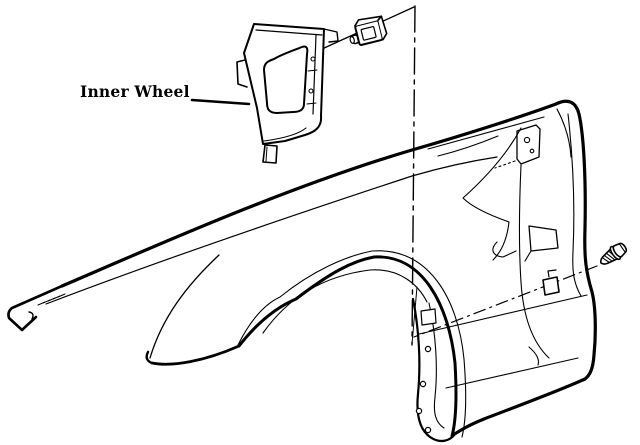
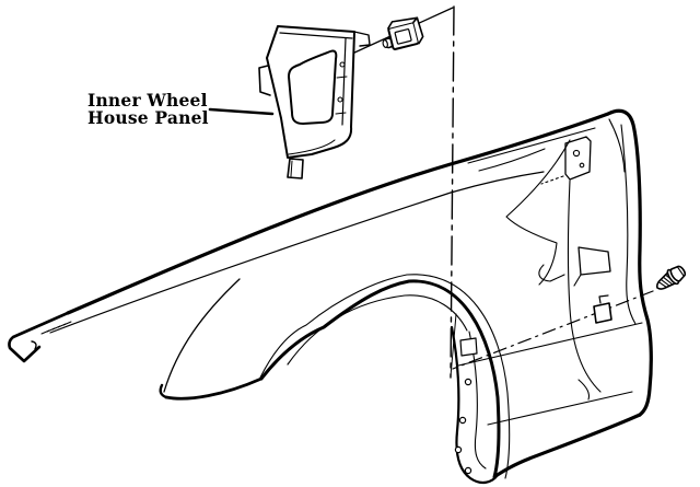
  Inner Wheel
+ House Panel
